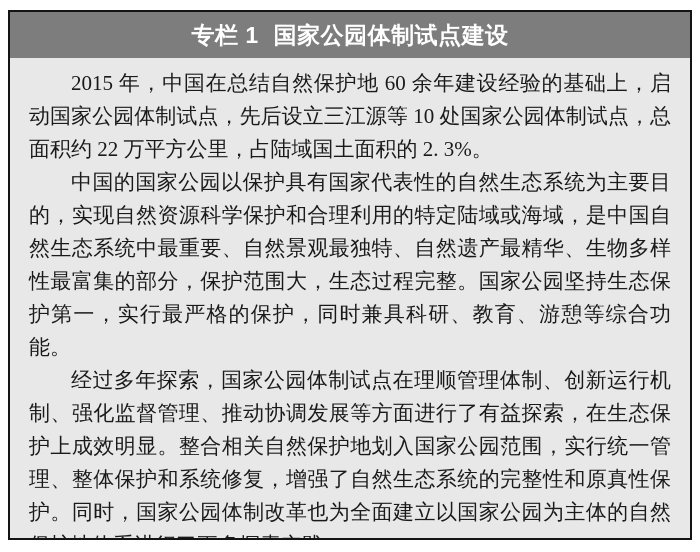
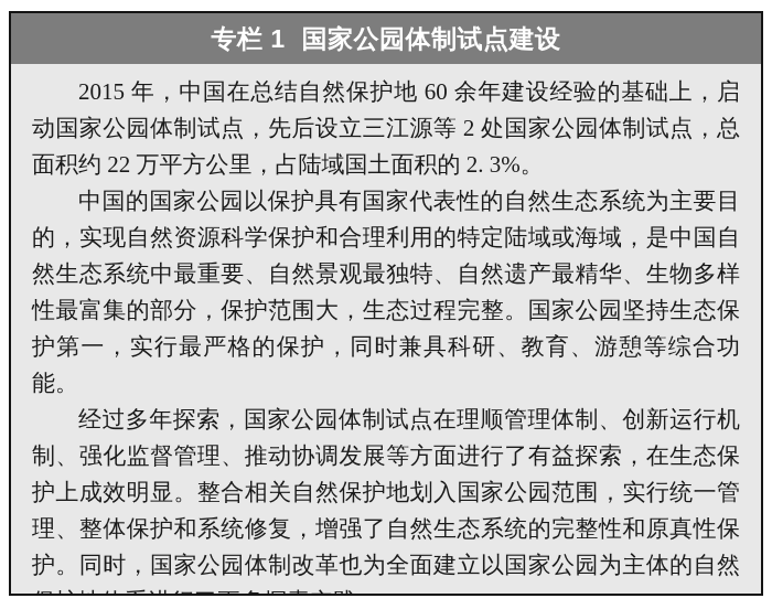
  专栏 1
  国家公园体制试点建设
- 2015 年，中国在总结自然保护地 60 余年建设经验的基础上，启动国家公园体制试点，先后设立三江源等 10 处国家公园体制试点，总面积约 22 万平方公里，占陆域国土面积的 2. 3%。
+ 2015 年，中国在总结自然保护地 60 余年建设经验的基础上，启动国家公园体制试点，先后设立三江源等 2 处国家公园体制试点，总面积约 22 万平方公里，占陆域国土面积的 2. 3%。
  中国的国家公园以保护具有国家代表性的自然生态系统为主要目的，实现自然资源科学保护和合理利用的特定陆域或海域，是中国自然生态系统中最重要、自然景观最独特、自然遗产最精华、生物多样性最富集的部分，保护范围大，生态过程完整。国家公园坚持生态保护第一，实行最严格的保护，同时兼具科研、教育、游憩等综合功能。
  经过多年探索，国家公园体制试点在理顺管理体制、创新运行机制、强化监督管理、推动协调发展等方面进行了有益探索，在生态保护上成效明显。整合相关自然保护地划入国家公园范围，实行统一管理、整体保护和系统修复，增强了自然生态系统的完整性和原真性保护。同时，国家公园体制改革也为全面建立以国家公园为主体的自然
